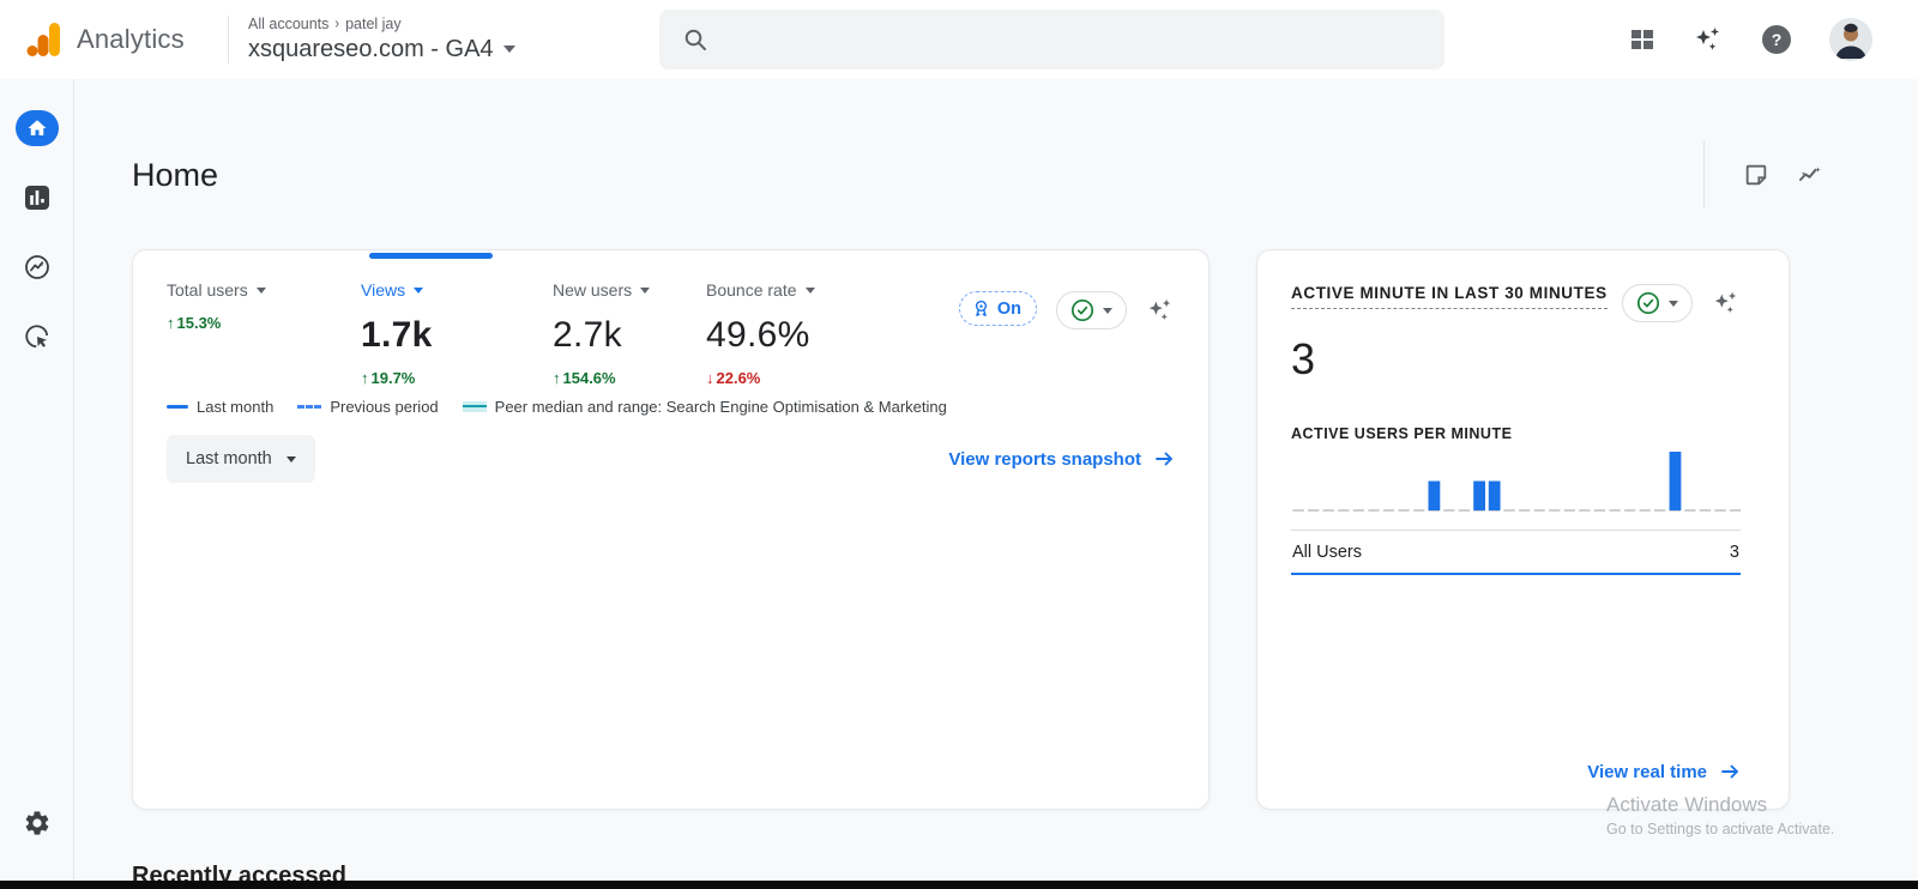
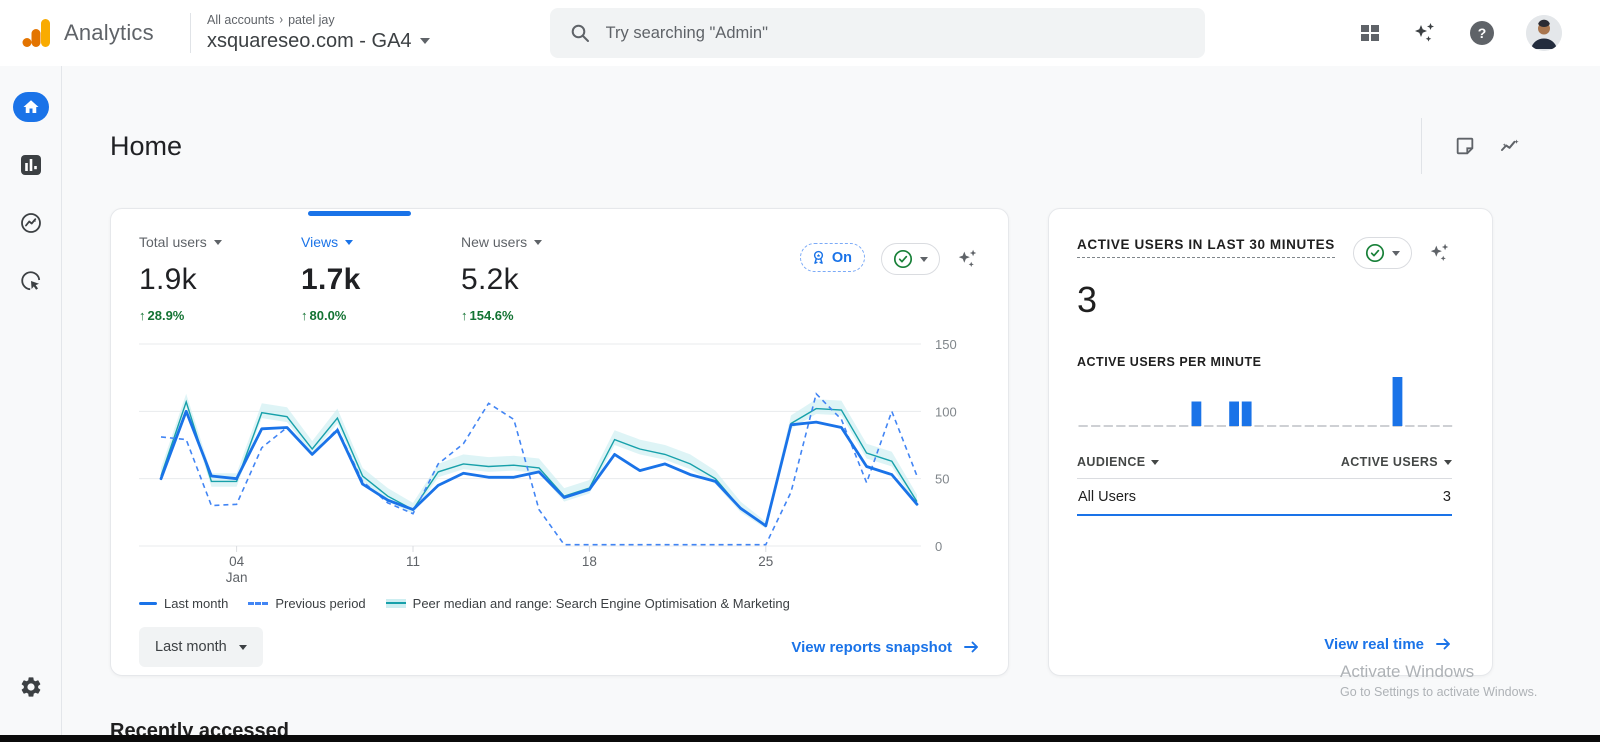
  Analytics
  All accounts
  ›
  patel jay
  xsquareseo.com - GA4
+ Try searching "Admin"
  ?
  Home
  Total users
+ 1.9k
  ↑
- 15.3%
+ 28.9%
  Views
  1.7k
  ↑
- 19.7%
+ 80.0%
  New users
- 2.7k
+ 5.2k
  ↑
  154.6%
- Bounce rate
- 49.6%
- ↓
- 22.6%
  On
+ 0
+ 50
+ 100
+ 150
+ 04
+ Jan
+ 11
+ 18
+ 25
  Last month
  Previous period
  Peer median and range: Search Engine Optimisation & Marketing
  Last month
  View reports snapshot
- ACTIVE MINUTE IN LAST 30 MINUTES
+ ACTIVE USERS IN LAST 30 MINUTES
  3
  ACTIVE USERS PER MINUTE
+ AUDIENCE
+ ACTIVE USERS
  All Users
  3
  View real time
  Recently accessed
  Activate Windows
- Go to Settings to activate Activate.
+ Go to Settings to activate Windows.
